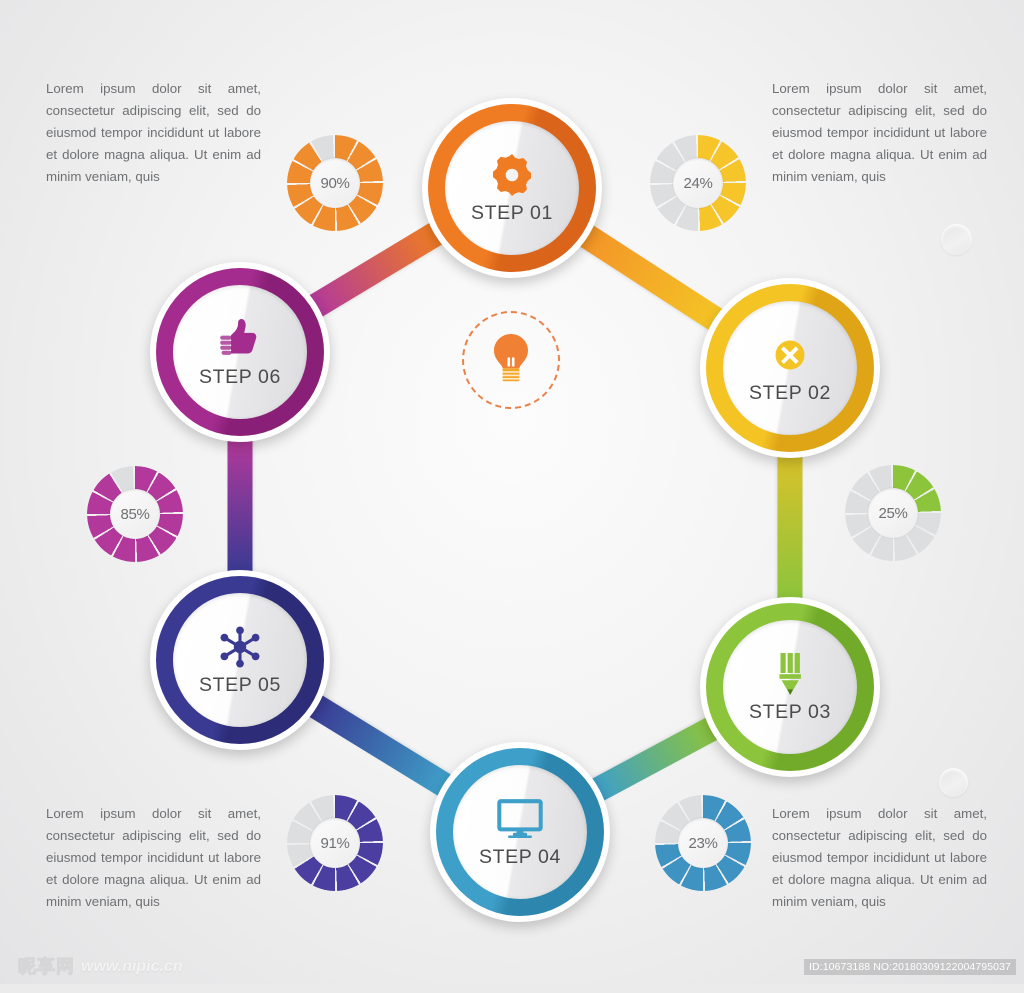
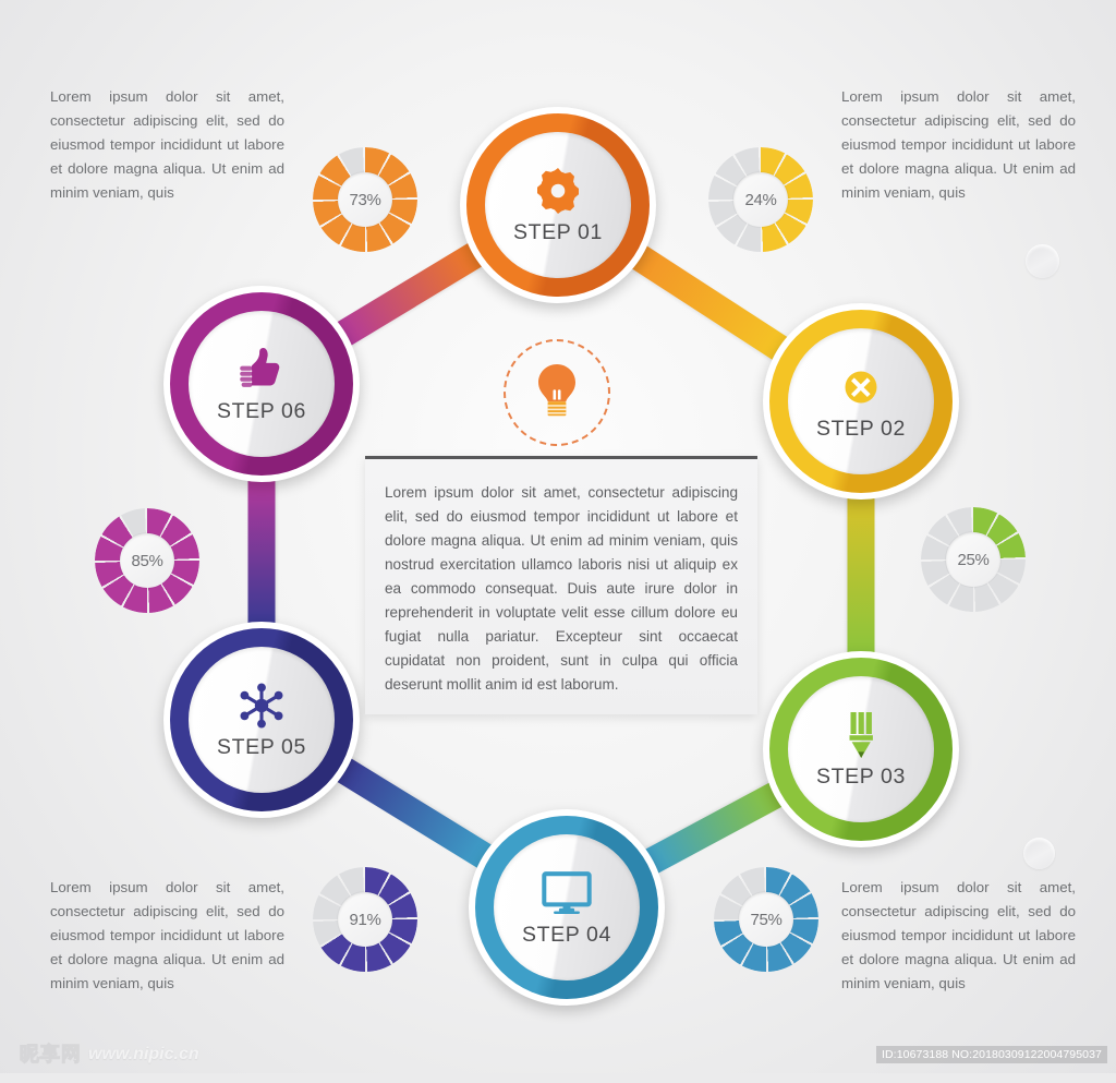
- 90%
+ 73%
  24%
  25%
  85%
  91%
- 23%
+ 75%
  STEP 01
  STEP 02
  STEP 03
  STEP 04
  STEP 05
  STEP 06
+ Lorem ipsum dolor sit amet, consectetur adipiscing elit, sed do eiusmod tempor incididunt ut labore et dolore magna aliqua. Ut enim ad minim veniam, quis nostrud exercitation ullamco laboris nisi ut aliquip ex ea commodo consequat. Duis aute irure dolor in reprehenderit in voluptate velit esse cillum dolore eu fugiat nulla pariatur. Excepteur sint occaecat cupidatat non proident, sunt in culpa qui officia deserunt mollit anim id est laborum.
  Lorem ipsum dolor sit amet, consectetur adipiscing elit, sed do eiusmod tempor incididunt ut labore et dolore magna aliqua. Ut enim ad minim veniam, quis
  Lorem ipsum dolor sit amet, consectetur adipiscing elit, sed do eiusmod tempor incididunt ut labore et dolore magna aliqua. Ut enim ad minim veniam, quis
  Lorem ipsum dolor sit amet, consectetur adipiscing elit, sed do eiusmod tempor incididunt ut labore et dolore magna aliqua. Ut enim ad minim veniam, quis
  Lorem ipsum dolor sit amet, consectetur adipiscing elit, sed do eiusmod tempor incididunt ut labore et dolore magna aliqua. Ut enim ad minim veniam, quis
  www.nipic.cn
  ID:10673188 NO:20180309122004795037
